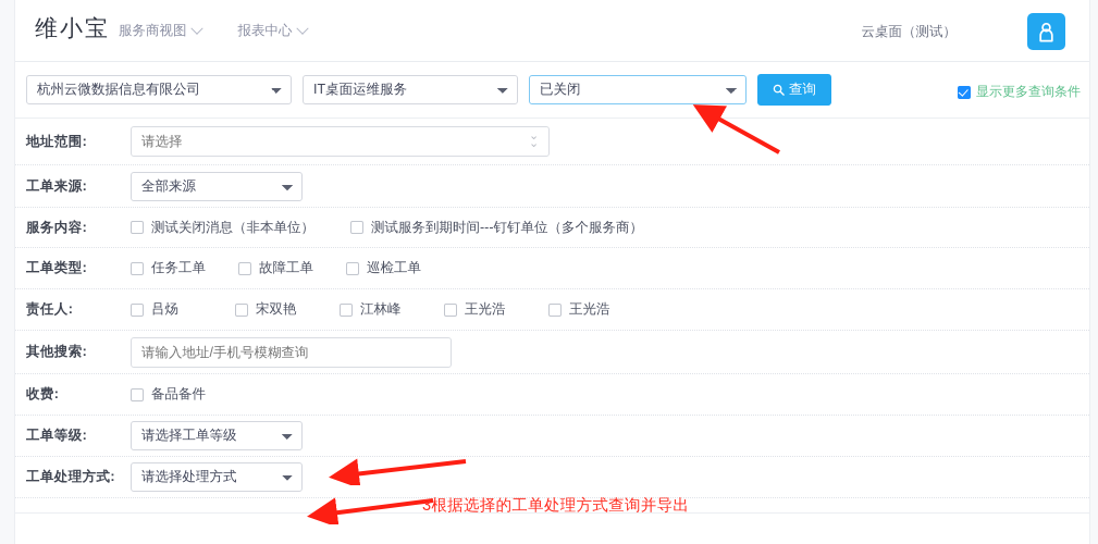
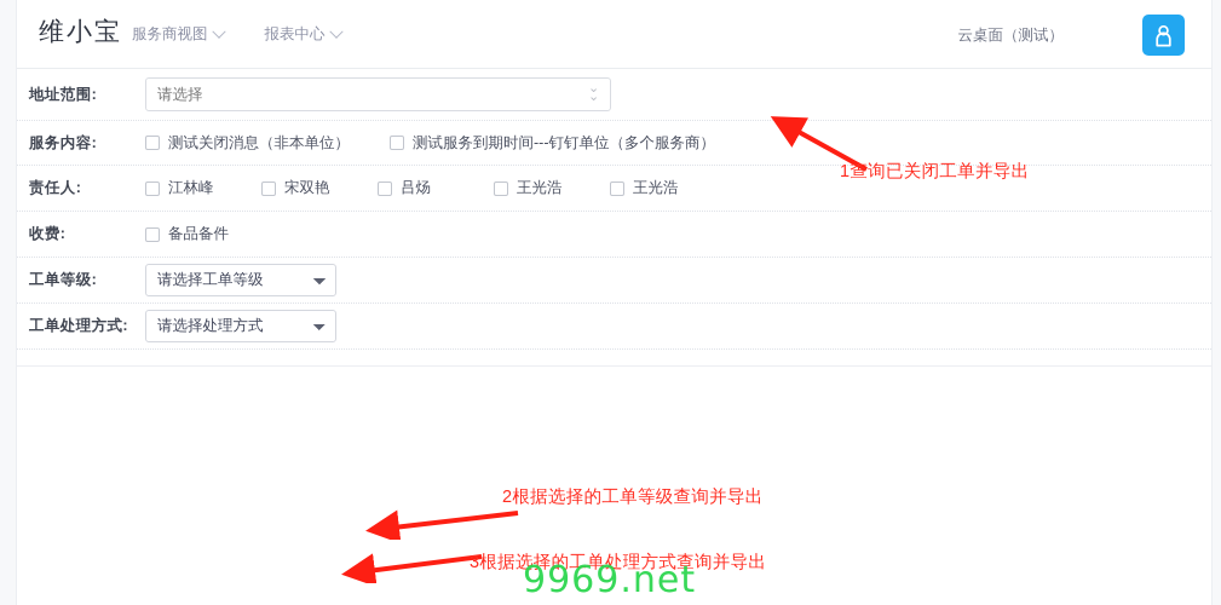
  维小宝
  服务商视图
  报表中心
  云桌面（测试）
- 杭州云微数据信息有限公司
- IT桌面运维服务
- 已关闭
- 查询
- 显示更多查询条件
  地址范围:
  请选择
  ⌄
  ⌄
- 工单来源:
- 全部来源
  服务内容:
  测试关闭消息（非本单位）
  测试服务到期时间---钉钉单位（多个服务商）
- 工单类型:
- 任务工单
- 故障工单
- 巡检工单
  责任人:
- 吕炀
+ 江林峰
  宋双艳
- 江林峰
+ 吕炀
  王光浩
  王光浩
- 其他搜索:
- 请输入地址/手机号模糊查询
  收费:
  备品备件
  工单等级:
  请选择工单等级
  工单处理方式:
  请选择处理方式
+ 1查询已关闭工单并导出
+ 2根据选择的工单等级查询并导出
  3根据选择的工单处理方式查询并导出
+ 9969.net
